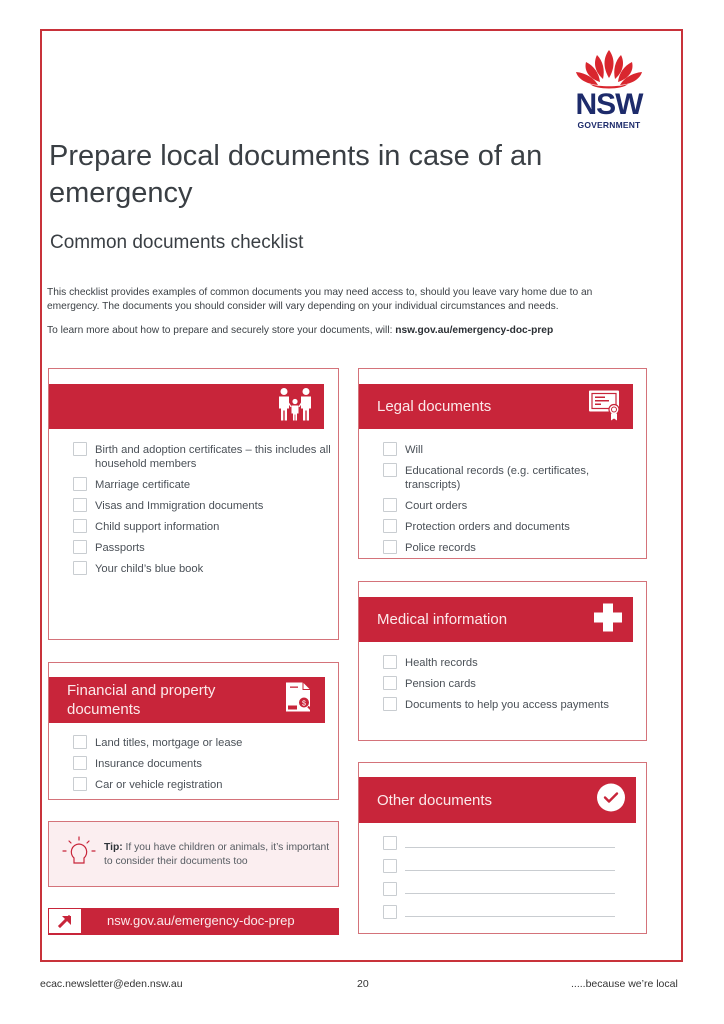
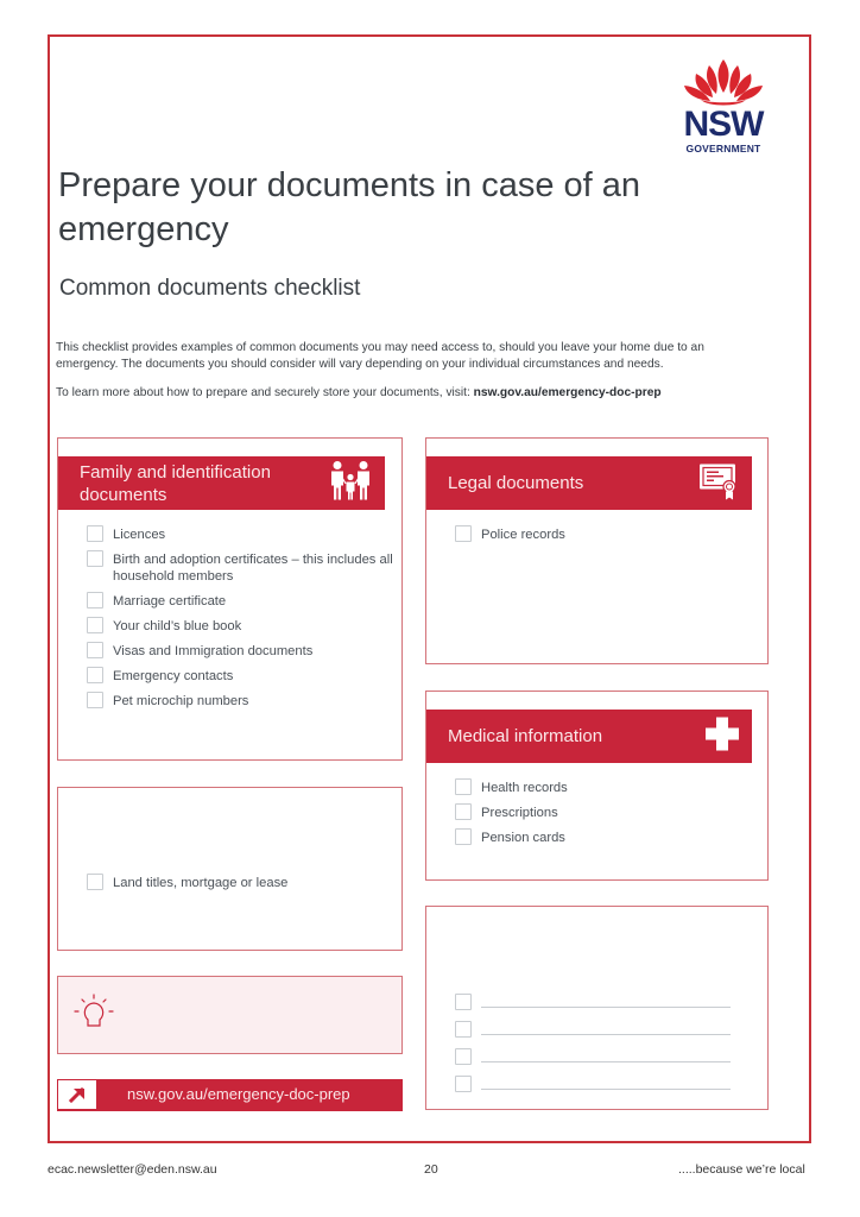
  NSW
  GOVERNMENT
- Prepare local documents in case of an emergency
+ Prepare your documents in case of an emergency
  Common documents checklist
- This checklist provides examples of common documents you may need access to, should you leave vary home due to an emergency. The documents you should consider will vary depending on your individual circumstances and needs.
+ This checklist provides examples of common documents you may need access to, should you leave your home due to an emergency. The documents you should consider will vary depending on your individual circumstances and needs.
- To learn more about how to prepare and securely store your documents, will: nsw.gov.au/emergency-doc-prep
+ To learn more about how to prepare and securely store your documents, visit: nsw.gov.au/emergency-doc-prep
+ Family and identification documents
+ Licences
  Birth and adoption certificates – this includes all household members
  Marriage certificate
- Visas and Immigration documents
+ Your child’s blue book
- Child support information
- Passports
- Your child’s blue book
+ Visas and Immigration documents
+ Emergency contacts
+ Pet microchip numbers
  Legal documents
- Will
- Educational records (e.g. certificates, transcripts)
- Court orders
- Protection orders and documents
  Police records
  Medical information
  Health records
+ Prescriptions
  Pension cards
- Documents to help you access payments
- Financial and property documents
  Land titles, mortgage or lease
- Insurance documents
- Car or vehicle registration
- Other documents
- Tip: If you have children or animals, it’s important to consider their documents too
  nsw.gov.au/emergency-doc-prep
  ecac.newsletter@eden.nsw.au
  20
  .....because we’re local
